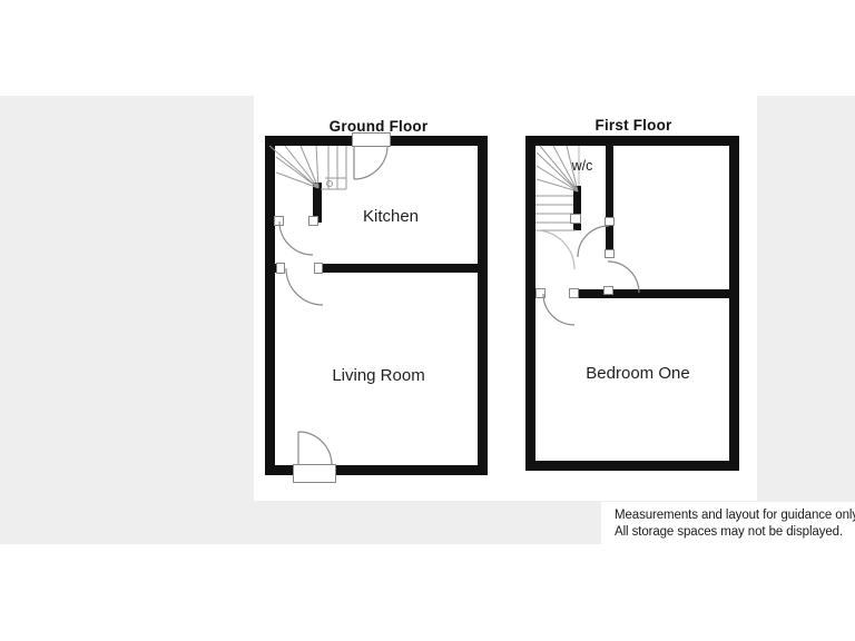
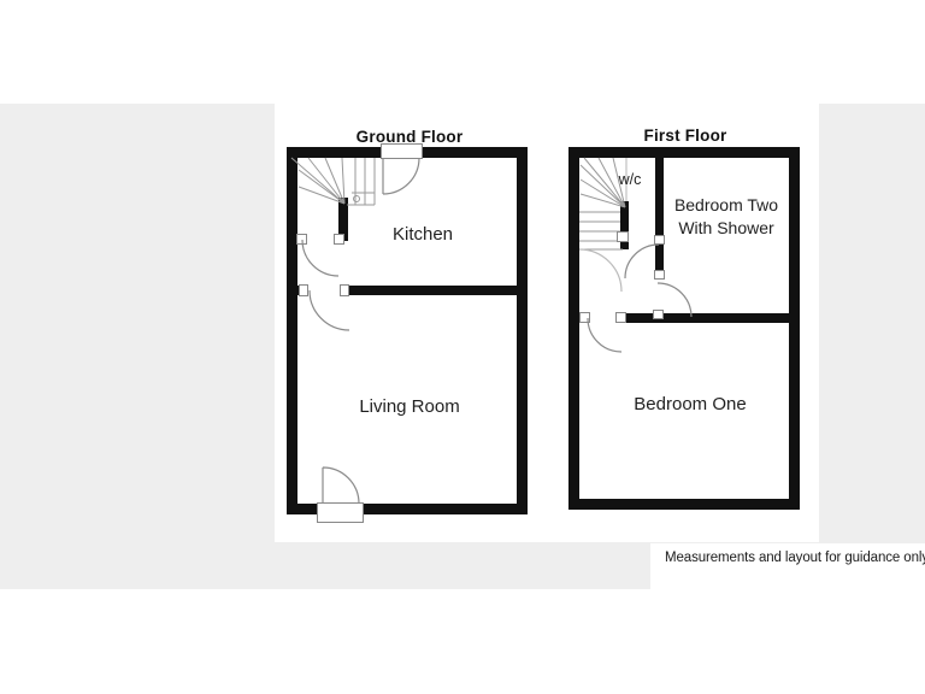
  Ground Floor
  First Floor
  Kitchen
  Living Room
  w/c
+ Bedroom Two
+ With Shower
  Bedroom One
  Measurements and layout for guidance onl
- All storage spaces may not be displayed.
